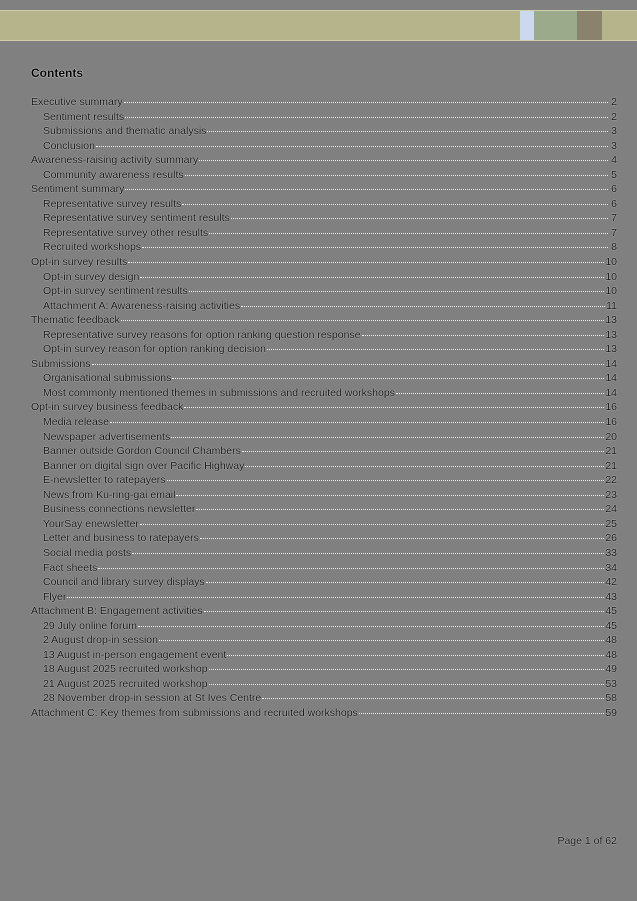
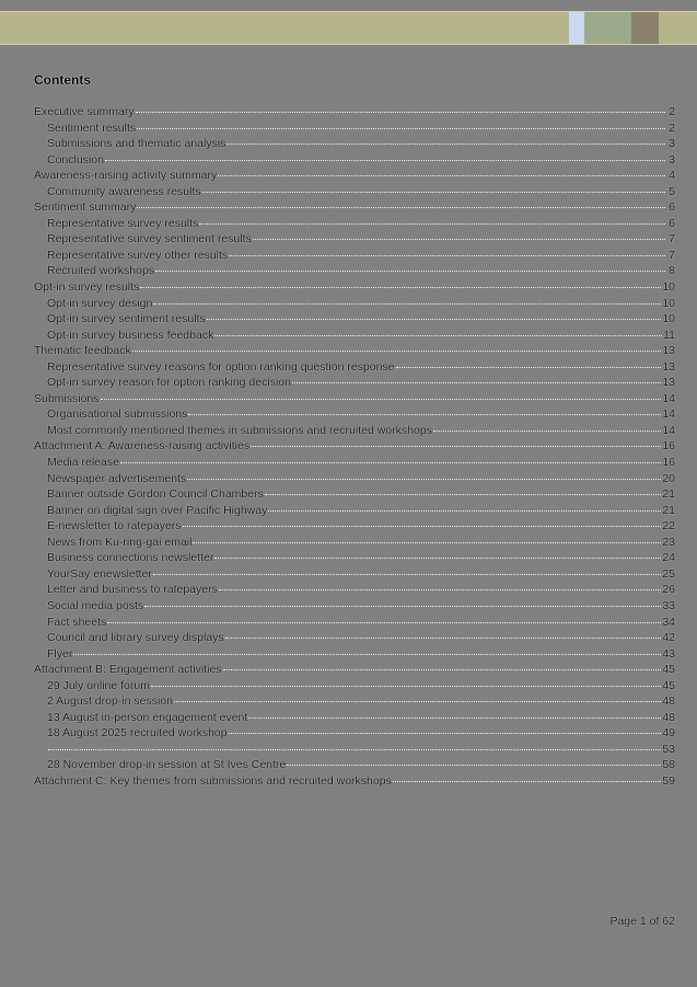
  Contents
  Executive summary
  2
  Sentiment results
  2
  Submissions and thematic analysis
  3
  Conclusion
  3
  Awareness-raising activity summary
  4
  Community awareness results
  5
  Sentiment summary
  6
  Representative survey results
  6
  Representative survey sentiment results
  7
  Representative survey other results
  7
  Recruited workshops
  8
  Opt-in survey results
  10
  Opt-in survey design
  10
  Opt-in survey sentiment results
  10
- Attachment A: Awareness-raising activities
+ Opt-in survey business feedback
  11
  Thematic feedback
  13
  Representative survey reasons for option ranking question response
  13
  Opt-in survey reason for option ranking decision
  13
  Submissions
  14
  Organisational submissions
  14
  Most commonly mentioned themes in submissions and recruited workshops
  14
- Opt-in survey business feedback
+ Attachment A: Awareness-raising activities
  16
  Media release
  16
  Newspaper advertisements
  20
  Banner outside Gordon Council Chambers
  21
  Banner on digital sign over Pacific Highway
  21
  E-newsletter to ratepayers
  22
  News from Ku-ring-gai email
  23
  Business connections newsletter
  24
  YourSay enewsletter
  25
  Letter and business to ratepayers
  26
  Social media posts
  33
  Fact sheets
  34
  Council and library survey displays
  42
  Flyer
  43
  Attachment B: Engagement activities
  45
  29 July online forum
  45
  2 August drop-in session
  48
  13 August in-person engagement event
  48
  18 August 2025 recruited workshop
  49
- 21 August 2025 recruited workshop
  53
  28 November drop-in session at St Ives Centre
  58
  Attachment C: Key themes from submissions and recruited workshops
  59
  Page 1 of 62
